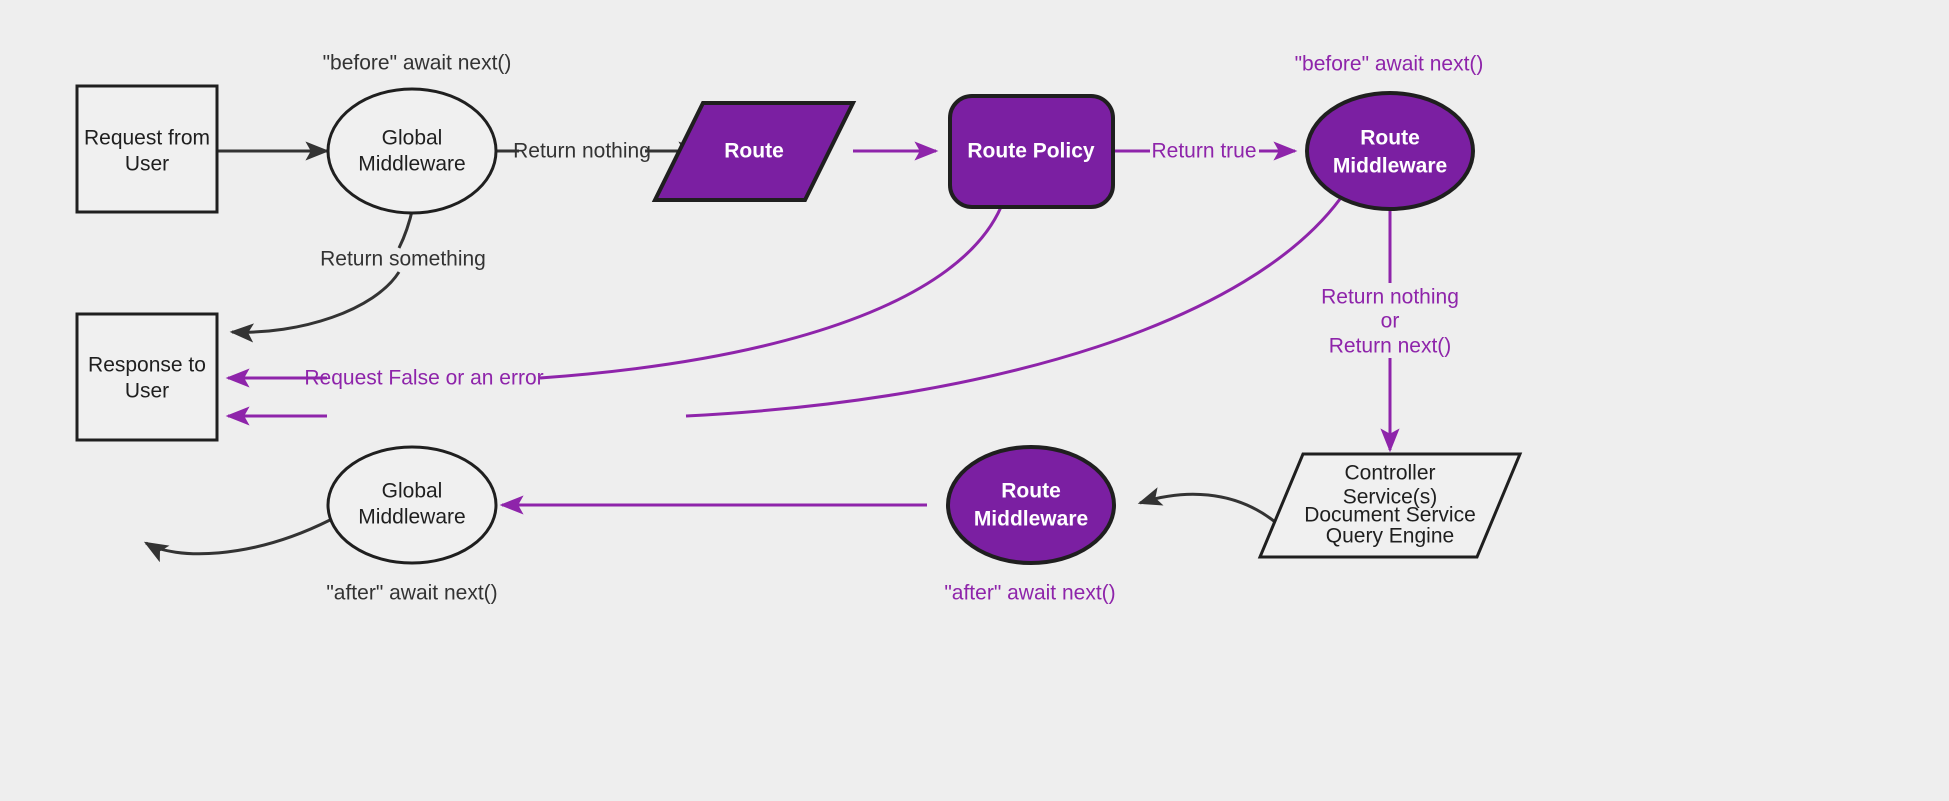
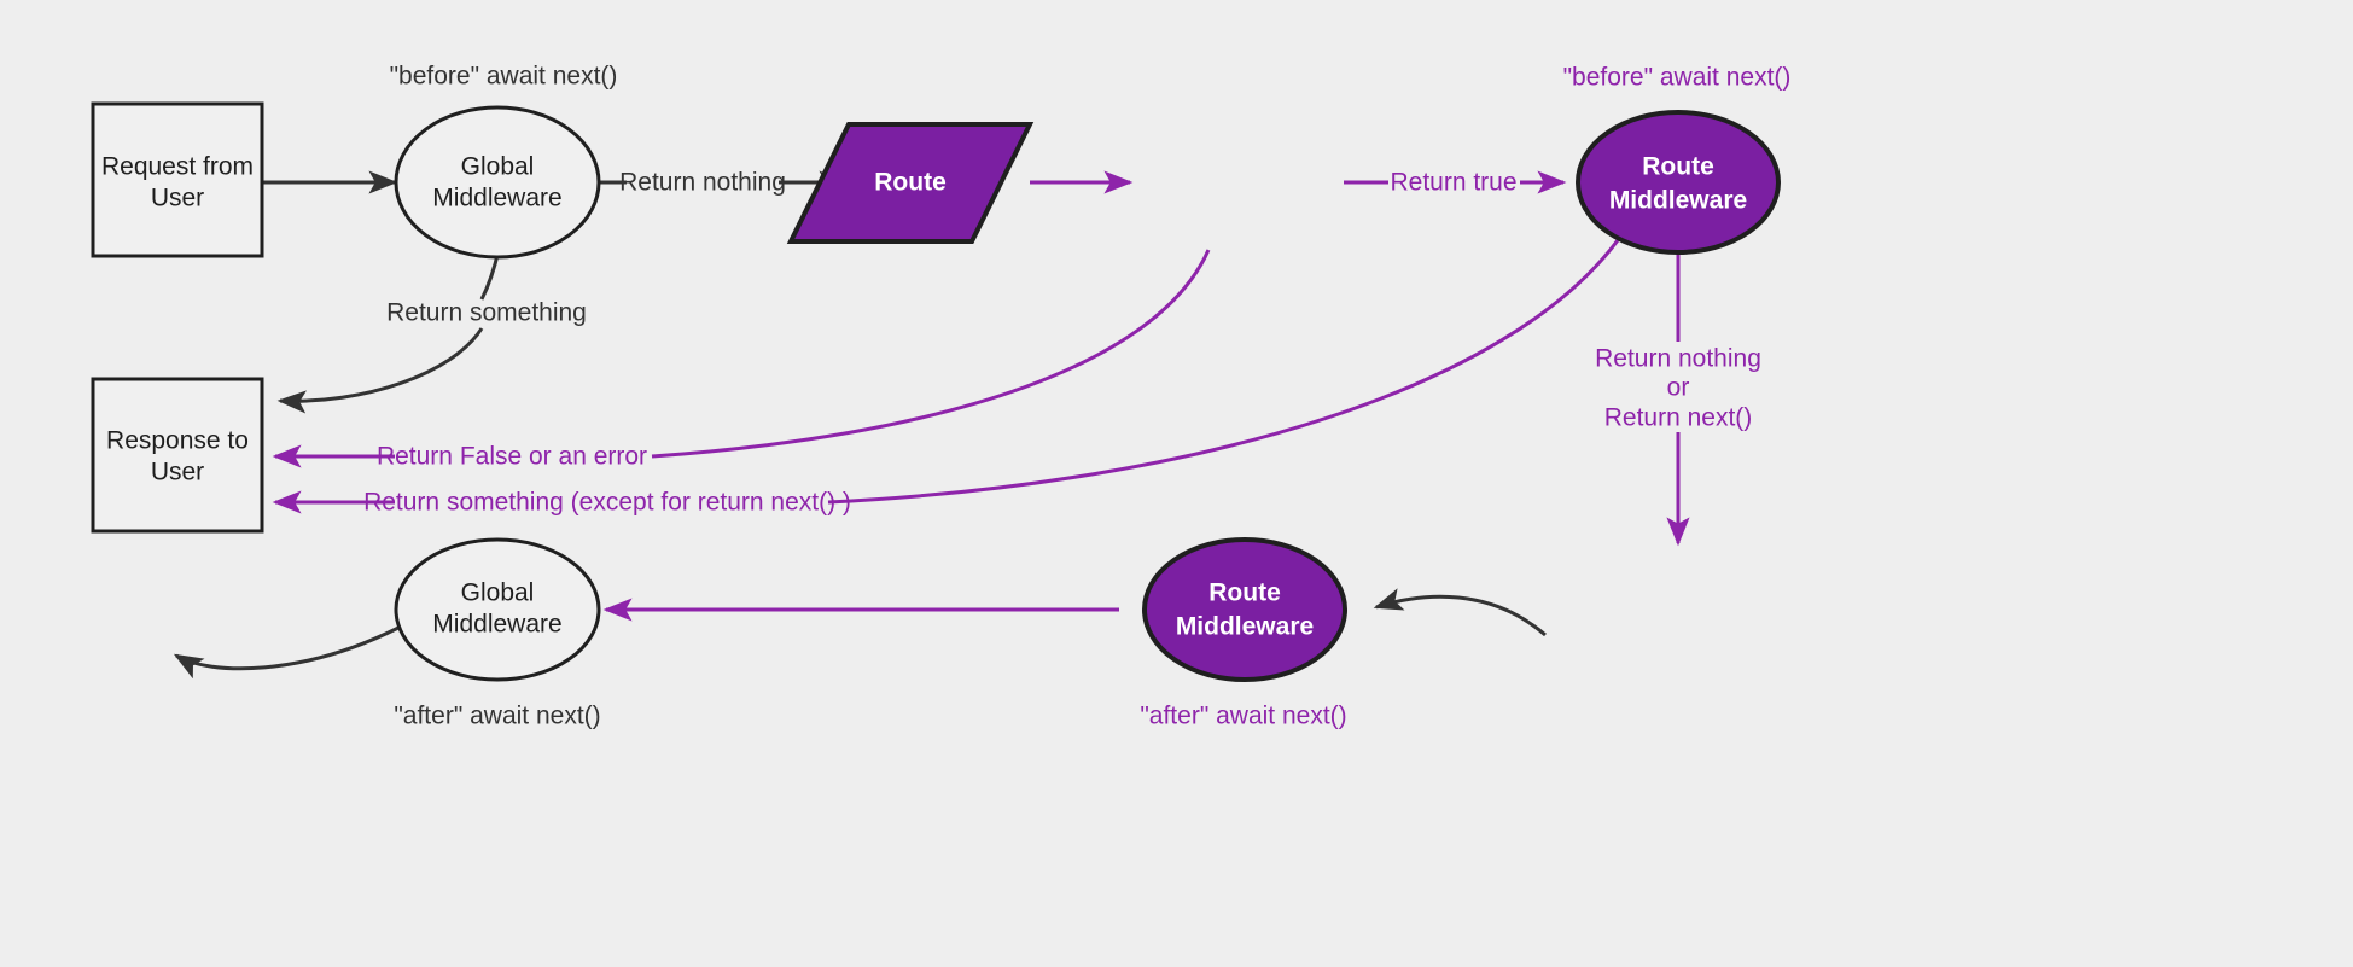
  Return nothing
  Return true
  Return something
- Request False or an error
+ Return False or an error
+ Return something (except for return next() )
  Return nothing
  or
  Return next()
  Request from
  User
  Global
  Middleware
  "before" await next()
  Route
- Route Policy
  Route
  Middleware
  "before" await next()
- Controller
- Service(s)
- Document Service
- Query Engine
  Route
  Middleware
  "after" await next()
  Global
  Middleware
  "after" await next()
  Response to
  User
